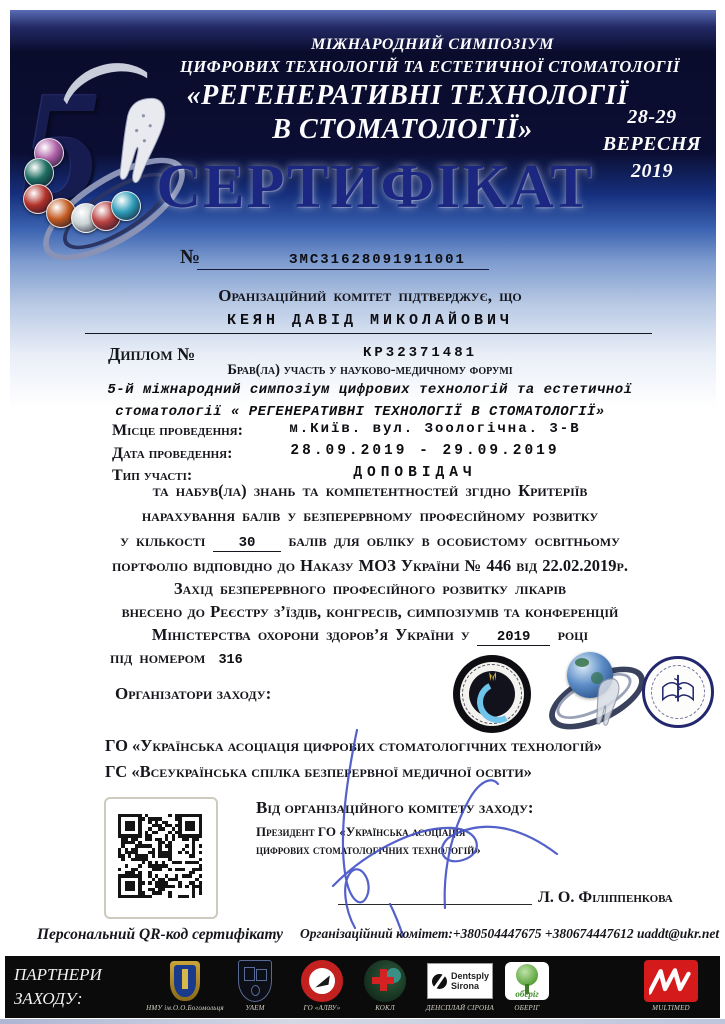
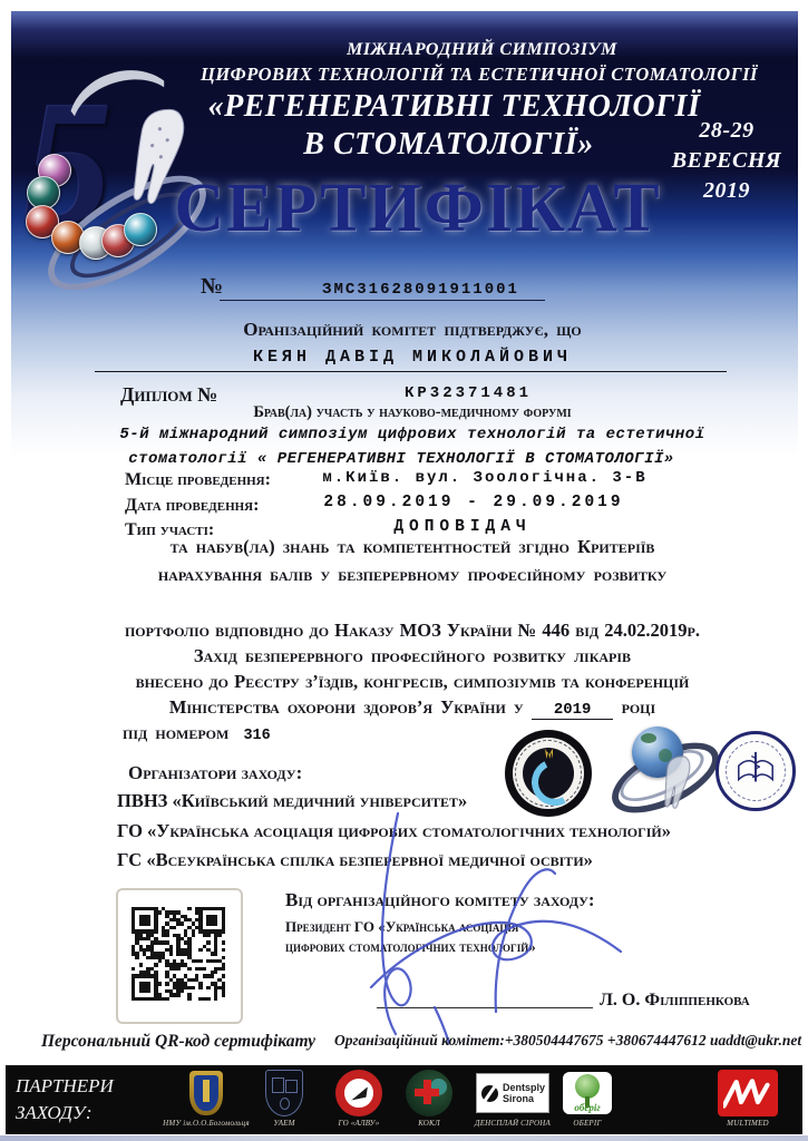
  МІЖНАРОДНИЙ СИМПОЗІУМ
  ЦИФРОВИХ ТЕХНОЛОГІЙ ТА ЕСТЕТИЧНОЇ СТОМАТОЛОГІЇ
  «РЕГЕНЕРАТИВНІ ТЕХНОЛОГІЇ
  В СТОМАТОЛОГІЇ»
  28-29
  ВЕРЕСНЯ
  2019
  СЕРТИФІКАТ
  №
  ЗМС31628091911001
  Оранізаційний комітет підтверджує, що
  КЕЯН ДАВІД МИКОЛАЙОВИЧ
  Диплом №
  КР32371481
  Брав(ла) участь у науково-медичному форумі
  5-й міжнародний симпозіум цифрових технологій та естетичної
  стоматології « РЕГЕНЕРАТИВНІ ТЕХНОЛОГІЇ В СТОМАТОЛОГІЇ»
  Місце проведення:
  м.Київ. вул. Зоологічна. 3-В
  Дата проведення:
  28.09.2019 - 29.09.2019
  Тип участі:
  ДОПОВІДАЧ
  та набув(ла) знань та компетентностей згідно Критеріїв
  нарахування балів у безперервному професійному розвитку
- у кількості 30 балів для обліку в особистому освітньому
- портфоліо відповідно до Наказу МОЗ України № 446 від 22.02.2019р.
+ портфоліо відповідно до Наказу МОЗ України № 446 від 24.02.2019р.
  Захід безперервного професійного розвитку лікарів
  внесено до Реєстру з’їздів, конгресів, симпозіумів та конференцій
  Міністерства охорони здоров’я України у 2019 році
  під номером 316
  Організатори заходу:
+ ПВНЗ «Київський медичний університет»
  ГО «Українська асоціація цифрових стоматологічних технологій»
  ГС «Всеукраїнська спілка безперервної медичної освіти»
  Персональний QR-код сертифікату
  Від організаційного комітету заходу:
  Президент ГОУкраїнська аоціаці
  цифрових стомтологчних технлогій»
  Л. О. Філіппенкова
  Організаційний комітет:+380504447675 +380674447612 uaddt@ukr.net
  ПАРТНЕРИ
  ЗАХОДУ:
  НМУ ім.О.О.Богомольця
  УАЕМ
  ГО «АЛВУ»
  КОКЛ
  Dentsply
  Sirona
  ДЕНСПЛАЙ СІРОНА
  оберіг
  ОБЕРІГ
  MULTIMED
